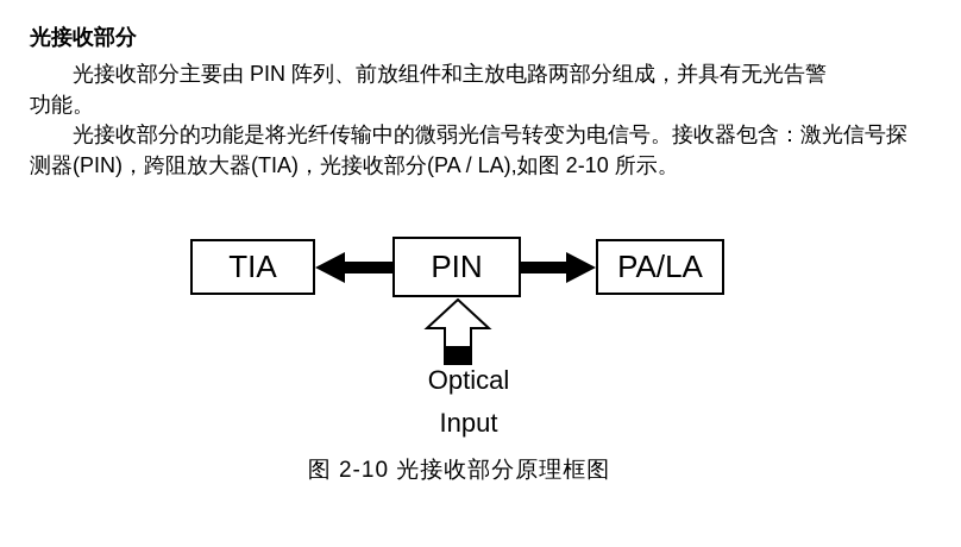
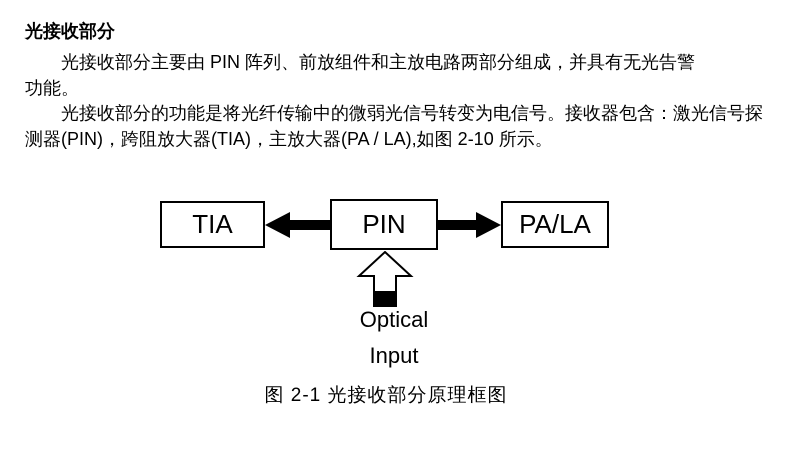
  光接收部分
  光接收部分主要由 PIN 阵列、前放组件和主放电路两部分组成，并具有无光告警
  功能。
  光接收部分的功能是将光纤传输中的微弱光信号转变为电信号。接收器包含：激光信号探
- 测器(PIN)，跨阻放大器(TIA)，光接收部分(PA / LA),如图 2-10 所示。
+ 测器(PIN)，跨阻放大器(TIA)，主放大器(PA / LA),如图 2-10 所示。
  TIA
  PIN
  PA/LA
  Optical
  Input
- 图 2-10 光接收部分原理框图
+ 图 2-1 光接收部分原理框图
